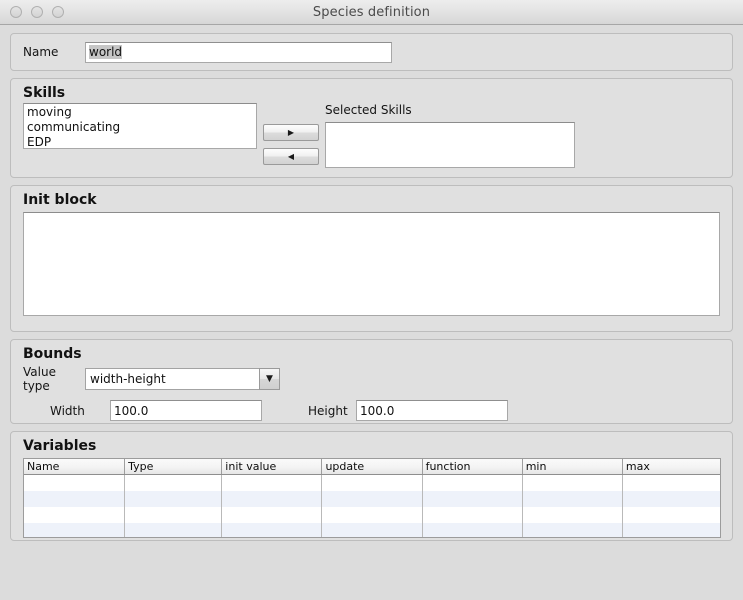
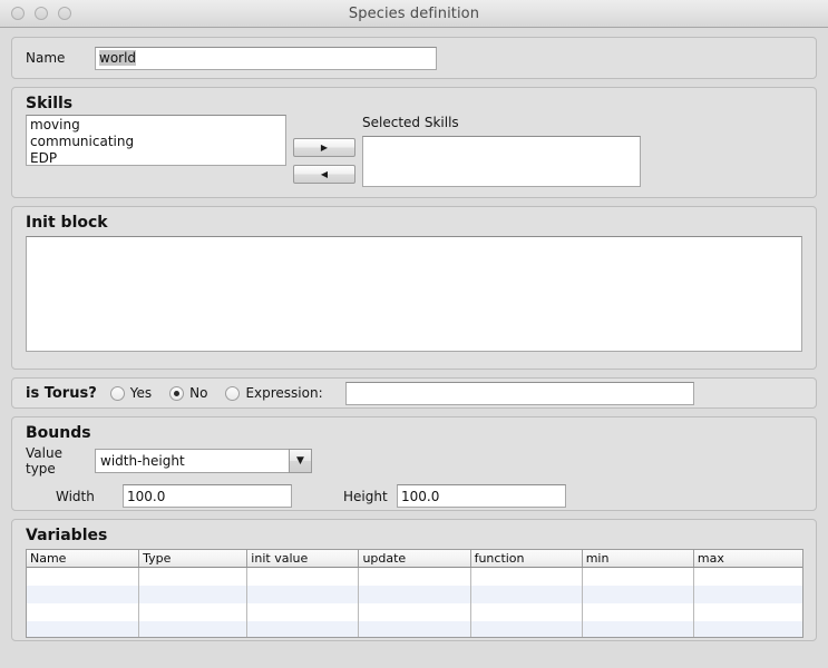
  Species definition
  Name
  world
  Skills
  moving
  communicating
  EDP
  ▶
  ◀
  Selected Skills
  Init block
+ is Torus?
+ Yes
+ No
+ Expression:
  Bounds
  Value type
  width-height
  ▼
  Width
  100.0
  Height
  100.0
  Variables
  Name
  Type
  init value
  update
  function
  min
  max
